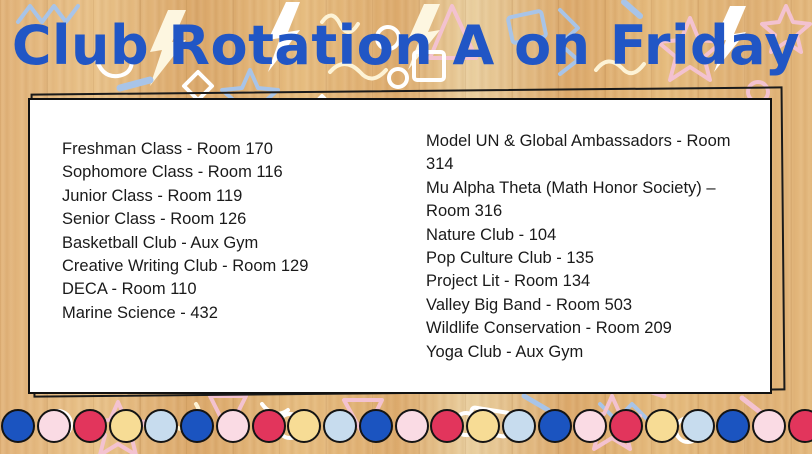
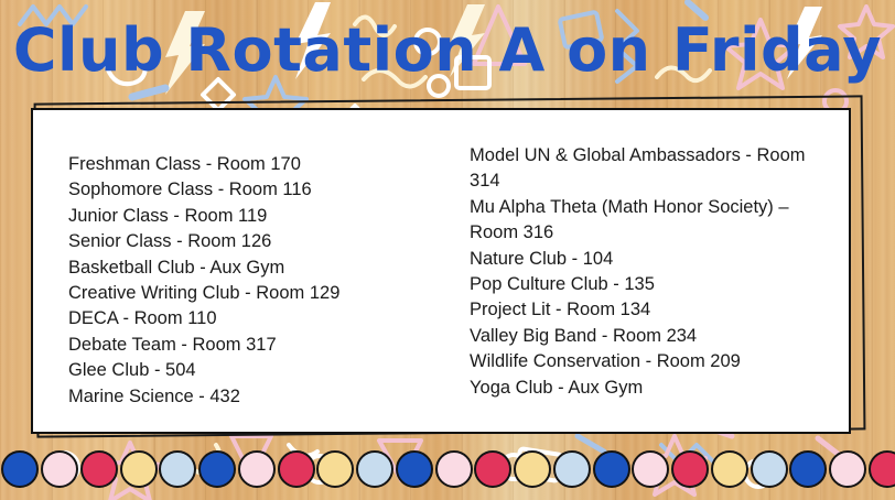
  Club Rotation A on Friday
  Freshman Class - Room 170
  Sophomore Class - Room 116
  Junior Class - Room 119
  Senior Class - Room 126
  Basketball Club - Aux Gym
  Creative Writing Club - Room 129
  DECA - Room 110
+ Debate Team - Room 317
+ Glee Club - 504
  Marine Science - 432
  Model UN & Global Ambassadors - Room 314
  Mu Alpha Theta (Math Honor Society) – Room 316
  Nature Club - 104
  Pop Culture Club - 135
  Project Lit - Room 134
- Valley Big Band - Room 503
+ Valley Big Band - Room 234
  Wildlife Conservation - Room 209
  Yoga Club - Aux Gym
